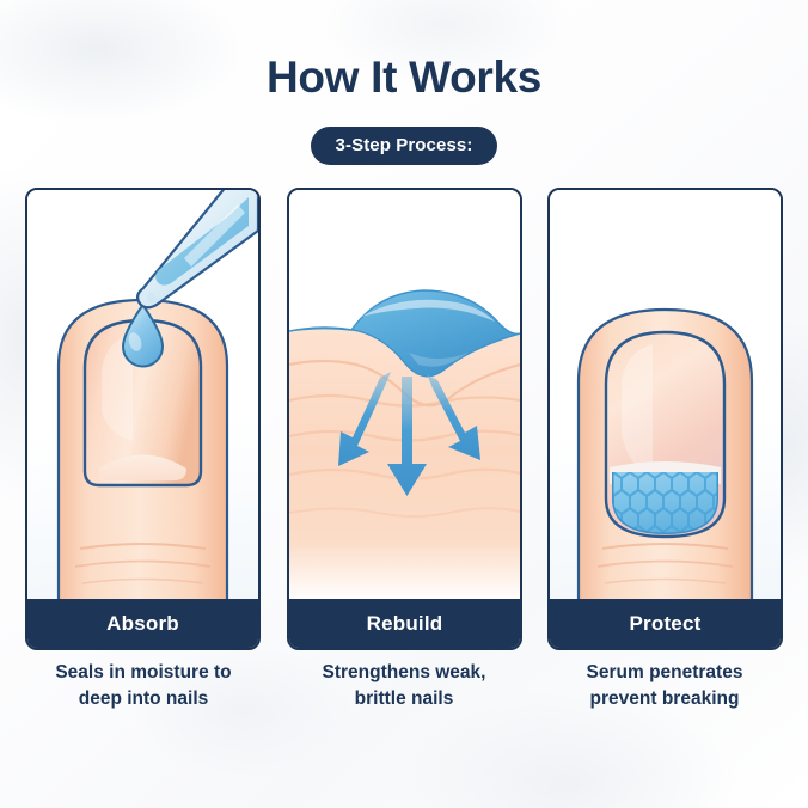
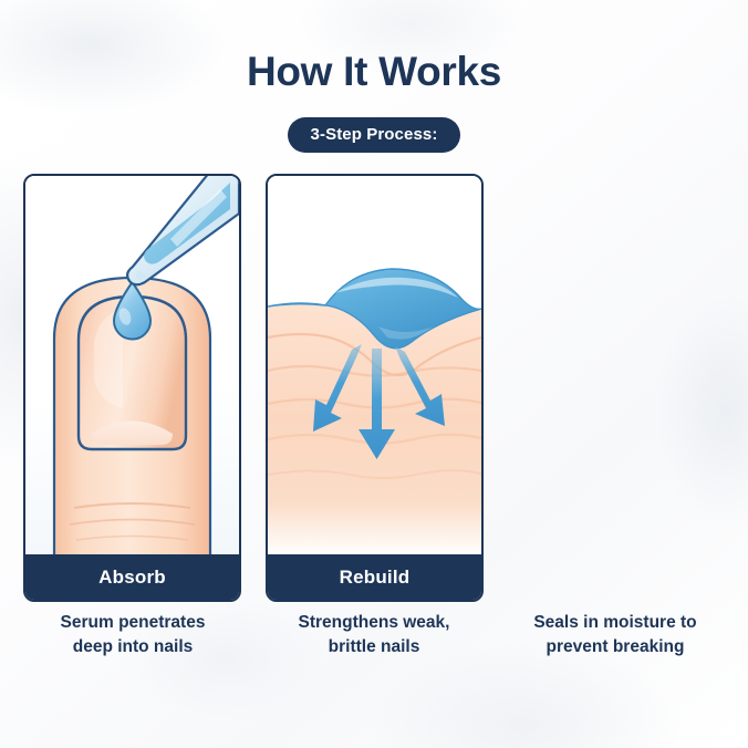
  How It Works
  3-Step Process:
  Absorb
  Rebuild
- Protect
- Seals in moisture to
+ Serum penetrates
  deep into nails
  Strengthens weak,
  brittle nails
- Serum penetrates
+ Seals in moisture to
  prevent breaking
